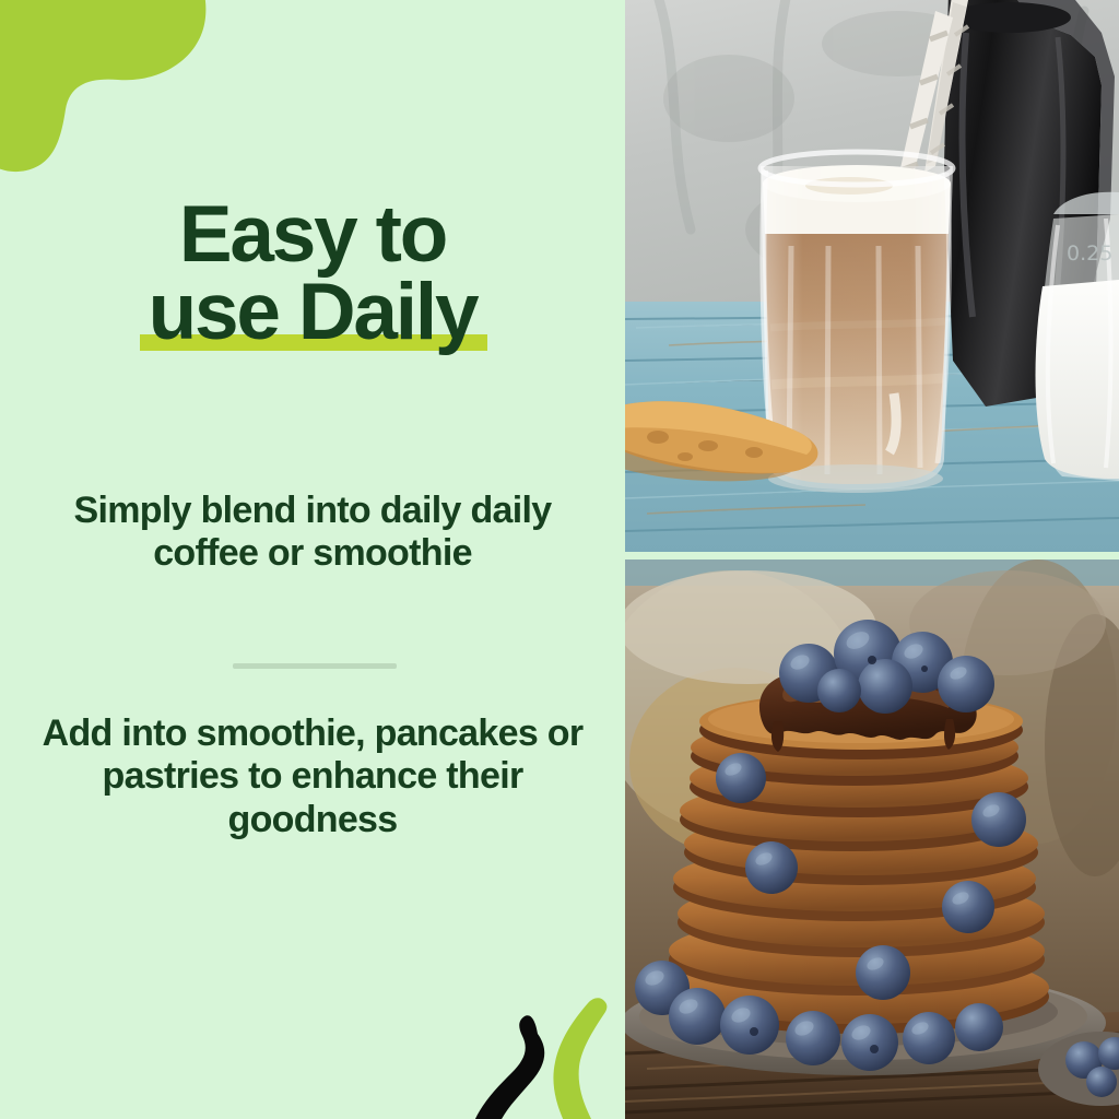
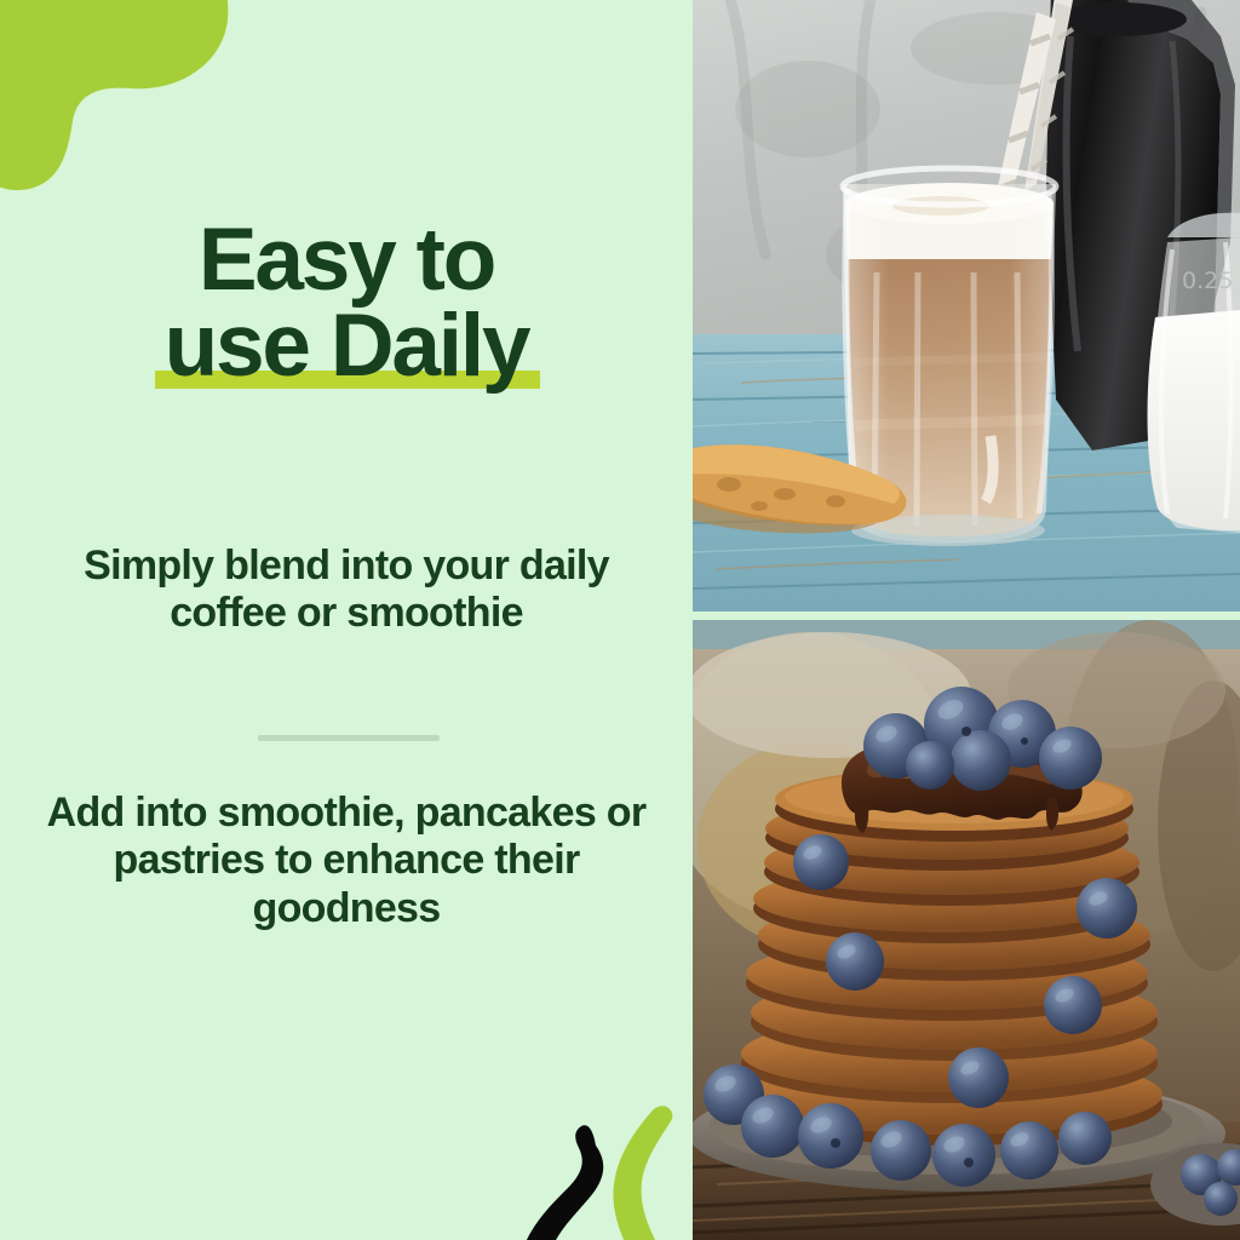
  Easy to
  use Daily
- Simply blend into daily daily coffee or smoothie
+ Simply blend into your daily coffee or smoothie
  Add into smoothie, pancakes or pastries to enhance their goodness
  0.25
